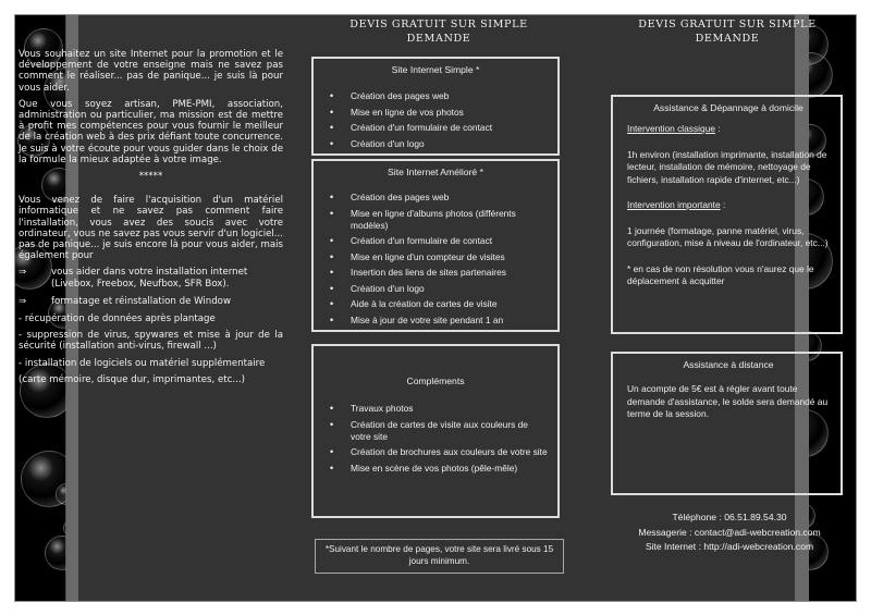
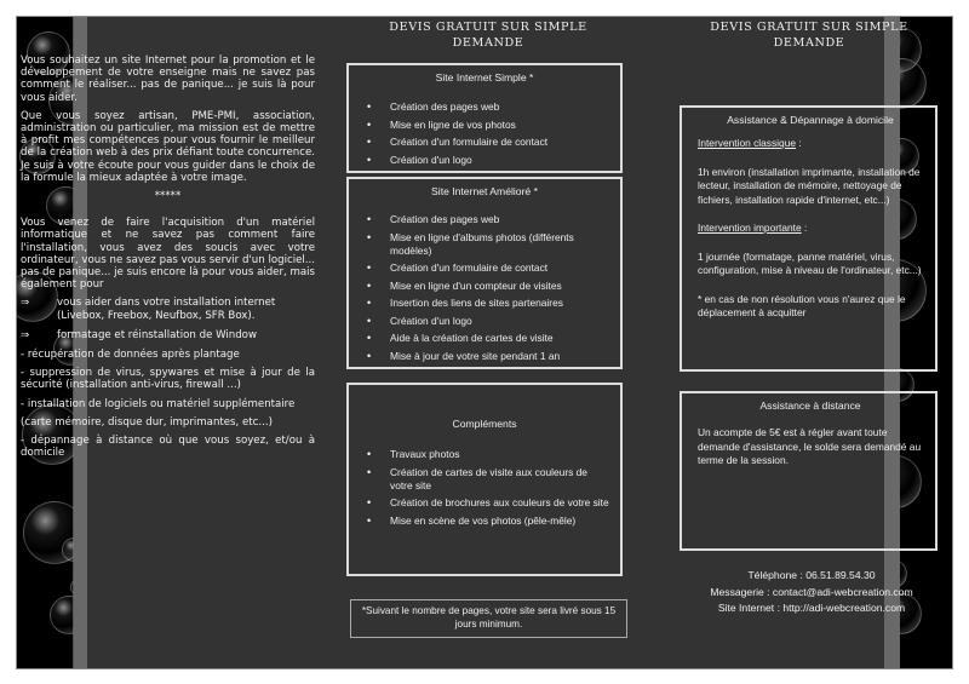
  Vous souhaitez un site Internet pour la promotion et le développement de votre enseigne mais ne savez pas comment le réaliser... pas de panique... je suis là pour vous aider.
  Que vous soyez artisan, PME-PMI, association, administration ou particulier, ma mission est de mettre à profit mes compétences pour vous fournir le meilleur de la création web à des prix défiant toute concurrence. Je suis à votre écoute pour vous guider dans le choix de la formule la mieux adaptée à votre image.
  *****
  Vous venez de faire l'acquisition d'un matériel informatique et ne savez pas comment faire l'installation, vous avez des soucis avec votre ordinateur, vous ne savez pas vous servir d'un logiciel... pas de panique... je suis encore là pour vous aider, mais également pour
  ⇒
  vous aider dans votre installation internet (Livebox, Freebox, Neufbox, SFR Box).
  ⇒
  formatage et réinstallation de Window
  - récupération de données après plantage
  - suppression de virus, spywares et mise à jour de la sécurité (installation anti-virus, firewall ...)
  - installation de logiciels ou matériel supplémentaire
  (carte mémoire, disque dur, imprimantes, etc...)
+ - dépannage à distance où que vous soyez, et/ou à domicile
  DEVIS GRATUIT SUR SIMPLE
  DEMANDE
  Site Internet Simple *
  Création des pages web
  Mise en ligne de vos photos
  Création d'un formulaire de contact
  Création d'un logo
  Site Internet Amélioré *
  Création des pages web
  Mise en ligne d'albums photos (différents modèles)
  Création d'un formulaire de contact
  Mise en ligne d'un compteur de visites
  Insertion des liens de sites partenaires
  Création d'un logo
  Aide à la création de cartes de visite
  Mise à jour de votre site pendant 1 an
  Compléments
  Travaux photos
  Création de cartes de visite aux couleurs de votre site
  Création de brochures aux couleurs de votre site
  Mise en scène de vos photos (pêle-mêle)
  *Suivant le nombre de pages, votre site sera livré sous 15 jours minimum.
  DEVIS GRATUIT SUR SIMPLE
  DEMANDE
  Assistance & Dépannage à domicile
  Intervention classique :
  1h environ (installation imprimante, installation de lecteur, installation de mémoire, nettoyage de fichiers, installation rapide d'internet, etc...)
  Intervention importante :
  1 journée (formatage, panne matériel, virus, configuration, mise à niveau de l'ordinateur, etc...)
  * en cas de non résolution vous n'aurez que le déplacement à acquitter
  Assistance à distance
  Un acompte de 5€ est à régler avant toute demande d'assistance, le solde sera demandé au terme de la session.
  Téléphone : 06.51.89.54.30
  Messagerie : contact@adi-webcreation.com
  Site Internet : http://adi-webcreation.com
